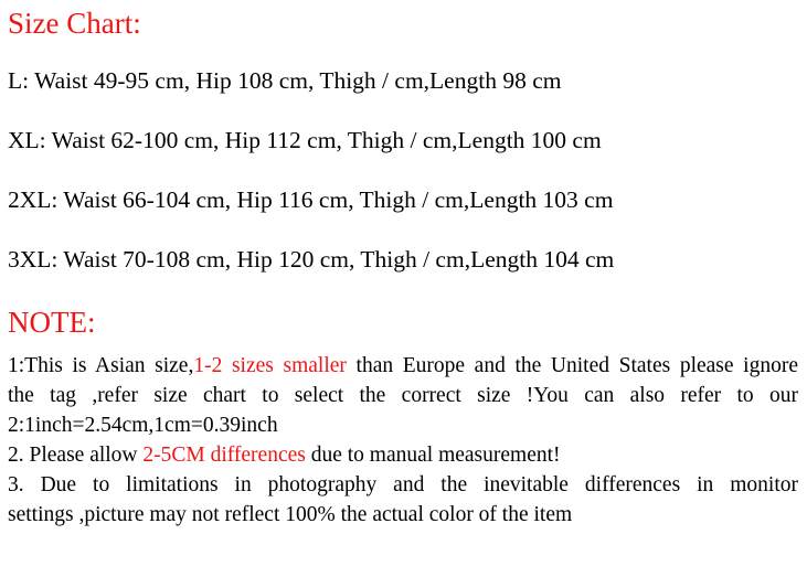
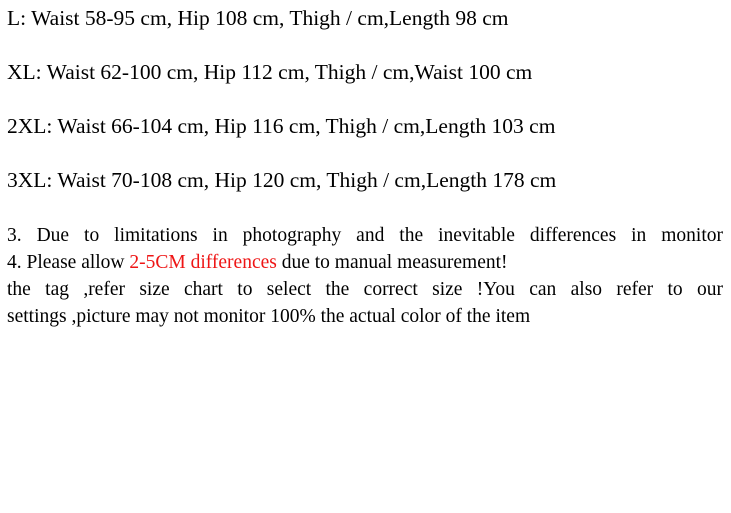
- Size Chart:
- L: Waist 49-95 cm, Hip 108 cm, Thigh / cm,Length 98 cm
+ L: Waist 58-95 cm, Hip 108 cm, Thigh / cm,Length 98 cm
- XL: Waist 62-100 cm, Hip 112 cm, Thigh / cm,Length 100 cm
+ XL: Waist 62-100 cm, Hip 112 cm, Thigh / cm,Waist 100 cm
  2XL: Waist 66-104 cm, Hip 116 cm, Thigh / cm,Length 103 cm
- 3XL: Waist 70-108 cm, Hip 120 cm, Thigh / cm,Length 104 cm
+ 3XL: Waist 70-108 cm, Hip 120 cm, Thigh / cm,Length 178 cm
- NOTE:
- 1:This is Asian size,1-2 sizes smaller than Europe and the United States please ignore
- the tag ,refer size chart to select the correct size !You can also refer to our
+ 3. Due to limitations in photography and the inevitable differences in monitor
- 2:1inch=2.54cm,1cm=0.39inch
- 2. Please allow 2-5CM differences due to manual measurement!
+ 4. Please allow 2-5CM differences due to manual measurement!
- 3. Due to limitations in photography and the inevitable differences in monitor
+ the tag ,refer size chart to select the correct size !You can also refer to our
- settings ,picture may not reflect 100% the actual color of the item
+ settings ,picture may not monitor 100% the actual color of the item
